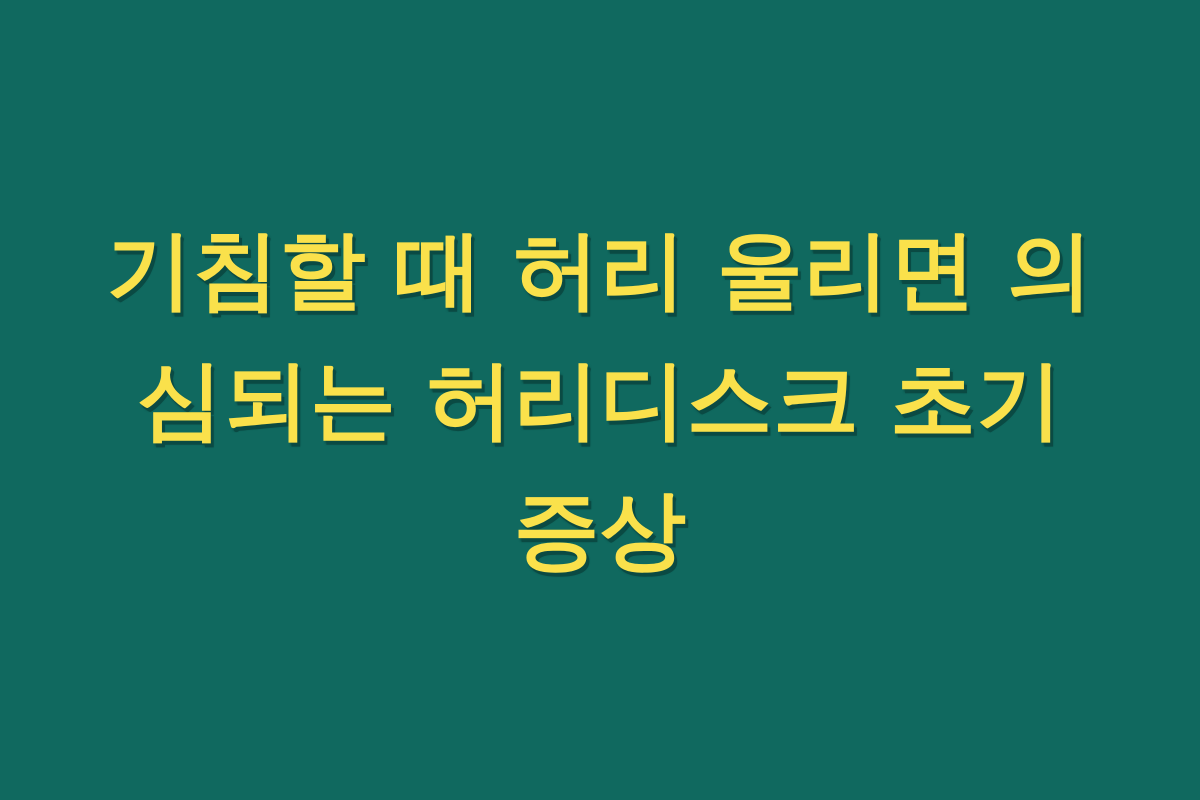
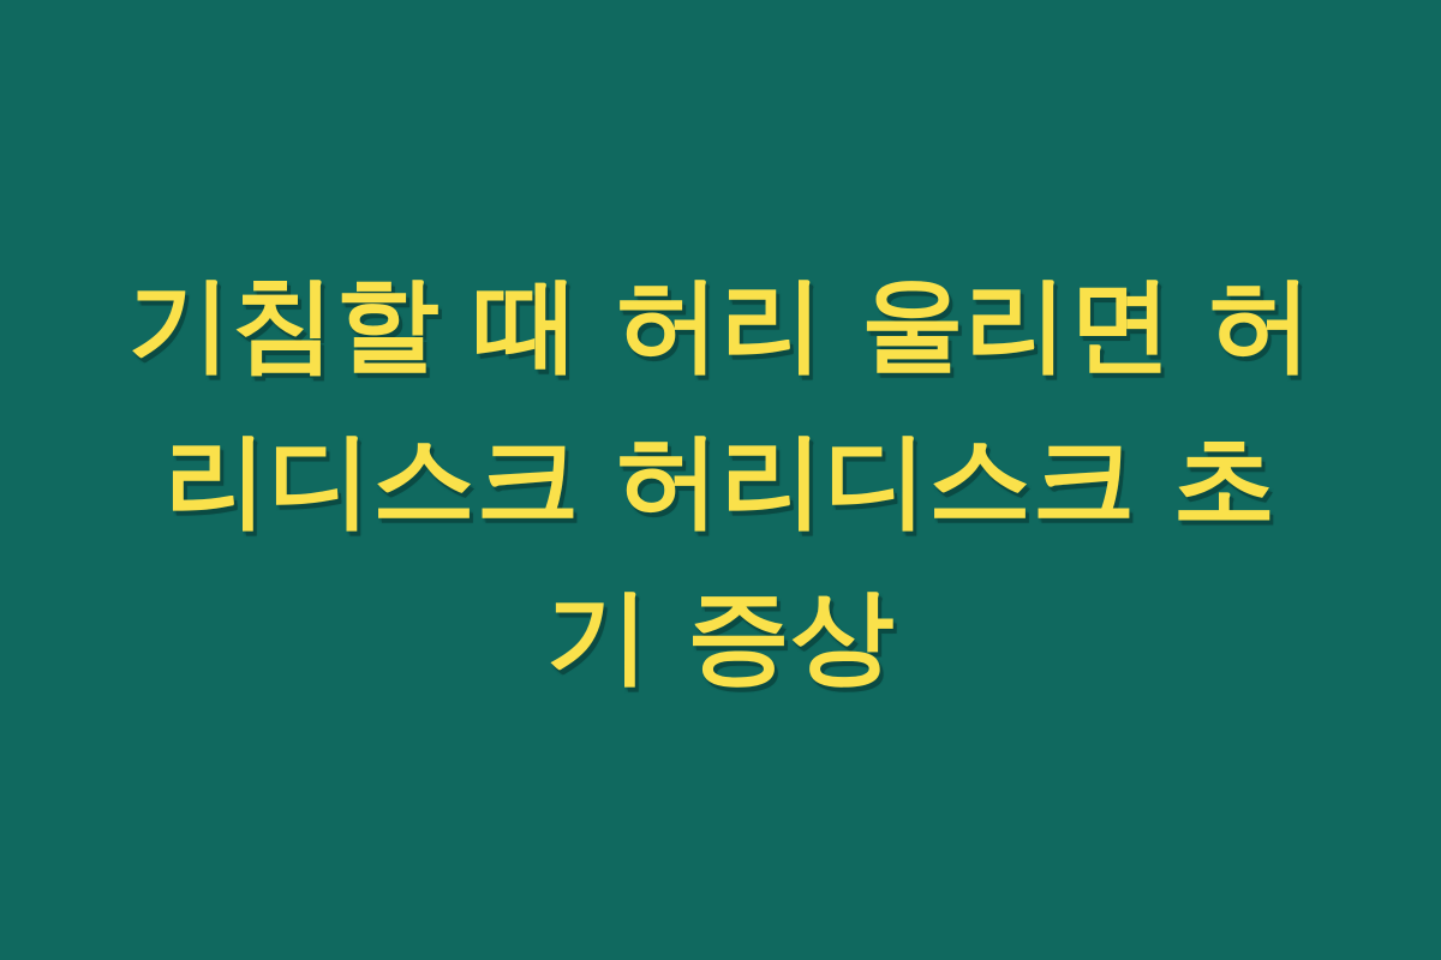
- 기침할 때 허리 울리면 의심되는 허리디스크 초기 증상
+ 기침할 때 허리 울리면 허리디스크 허리디스크 초기 증상
